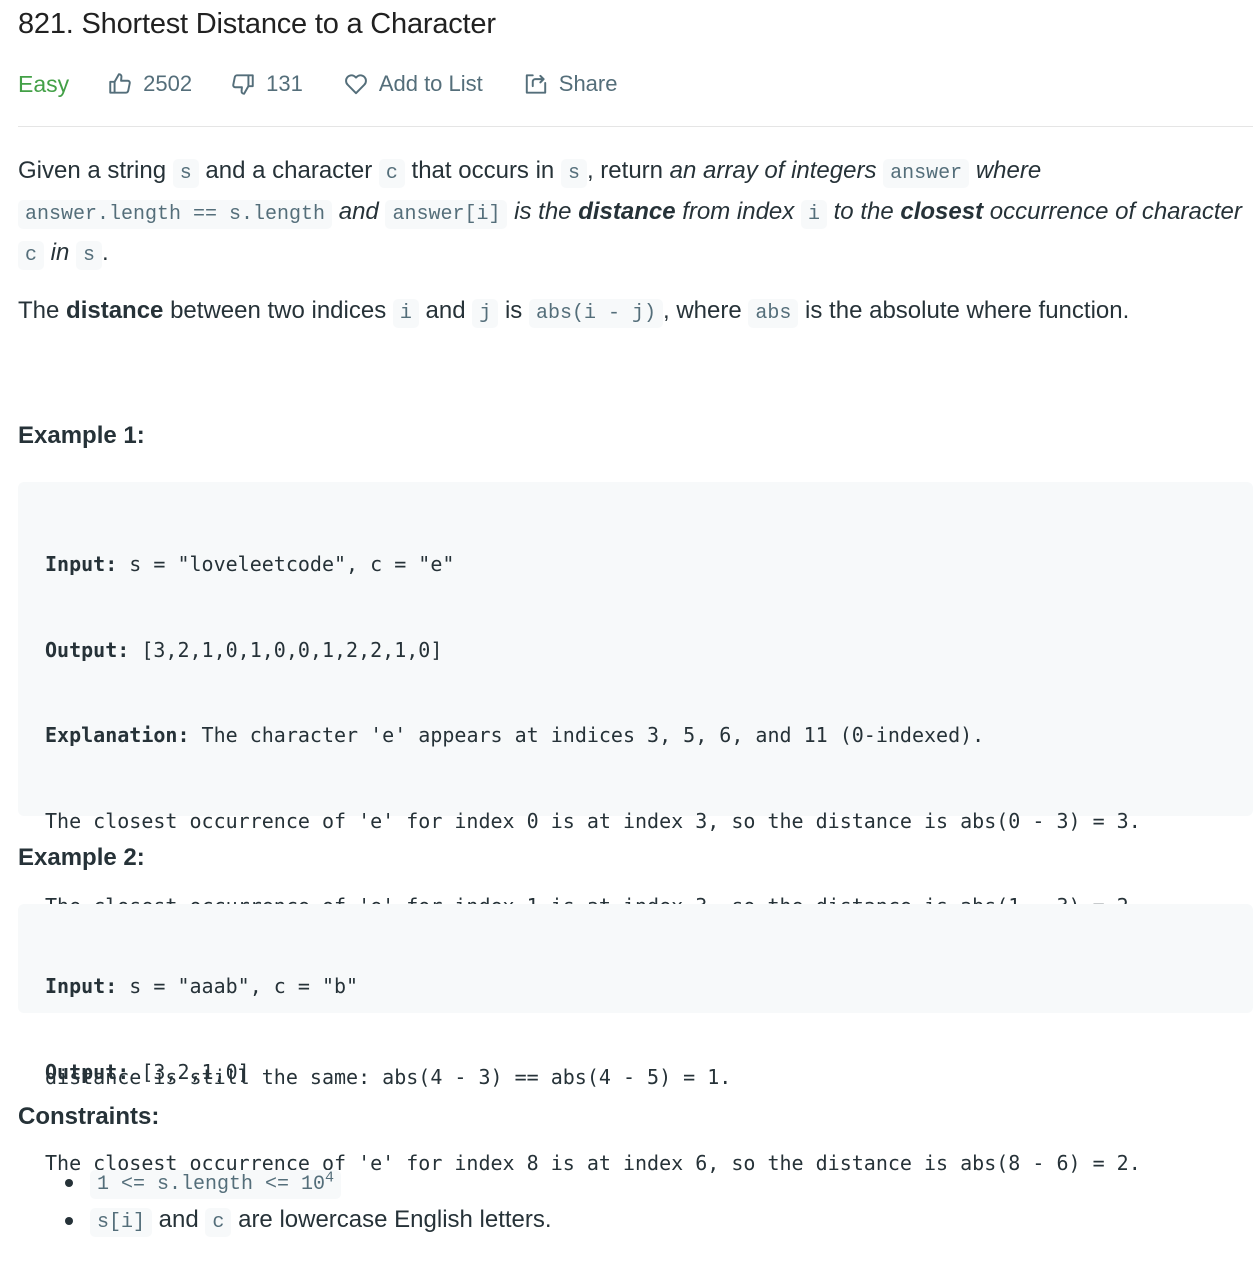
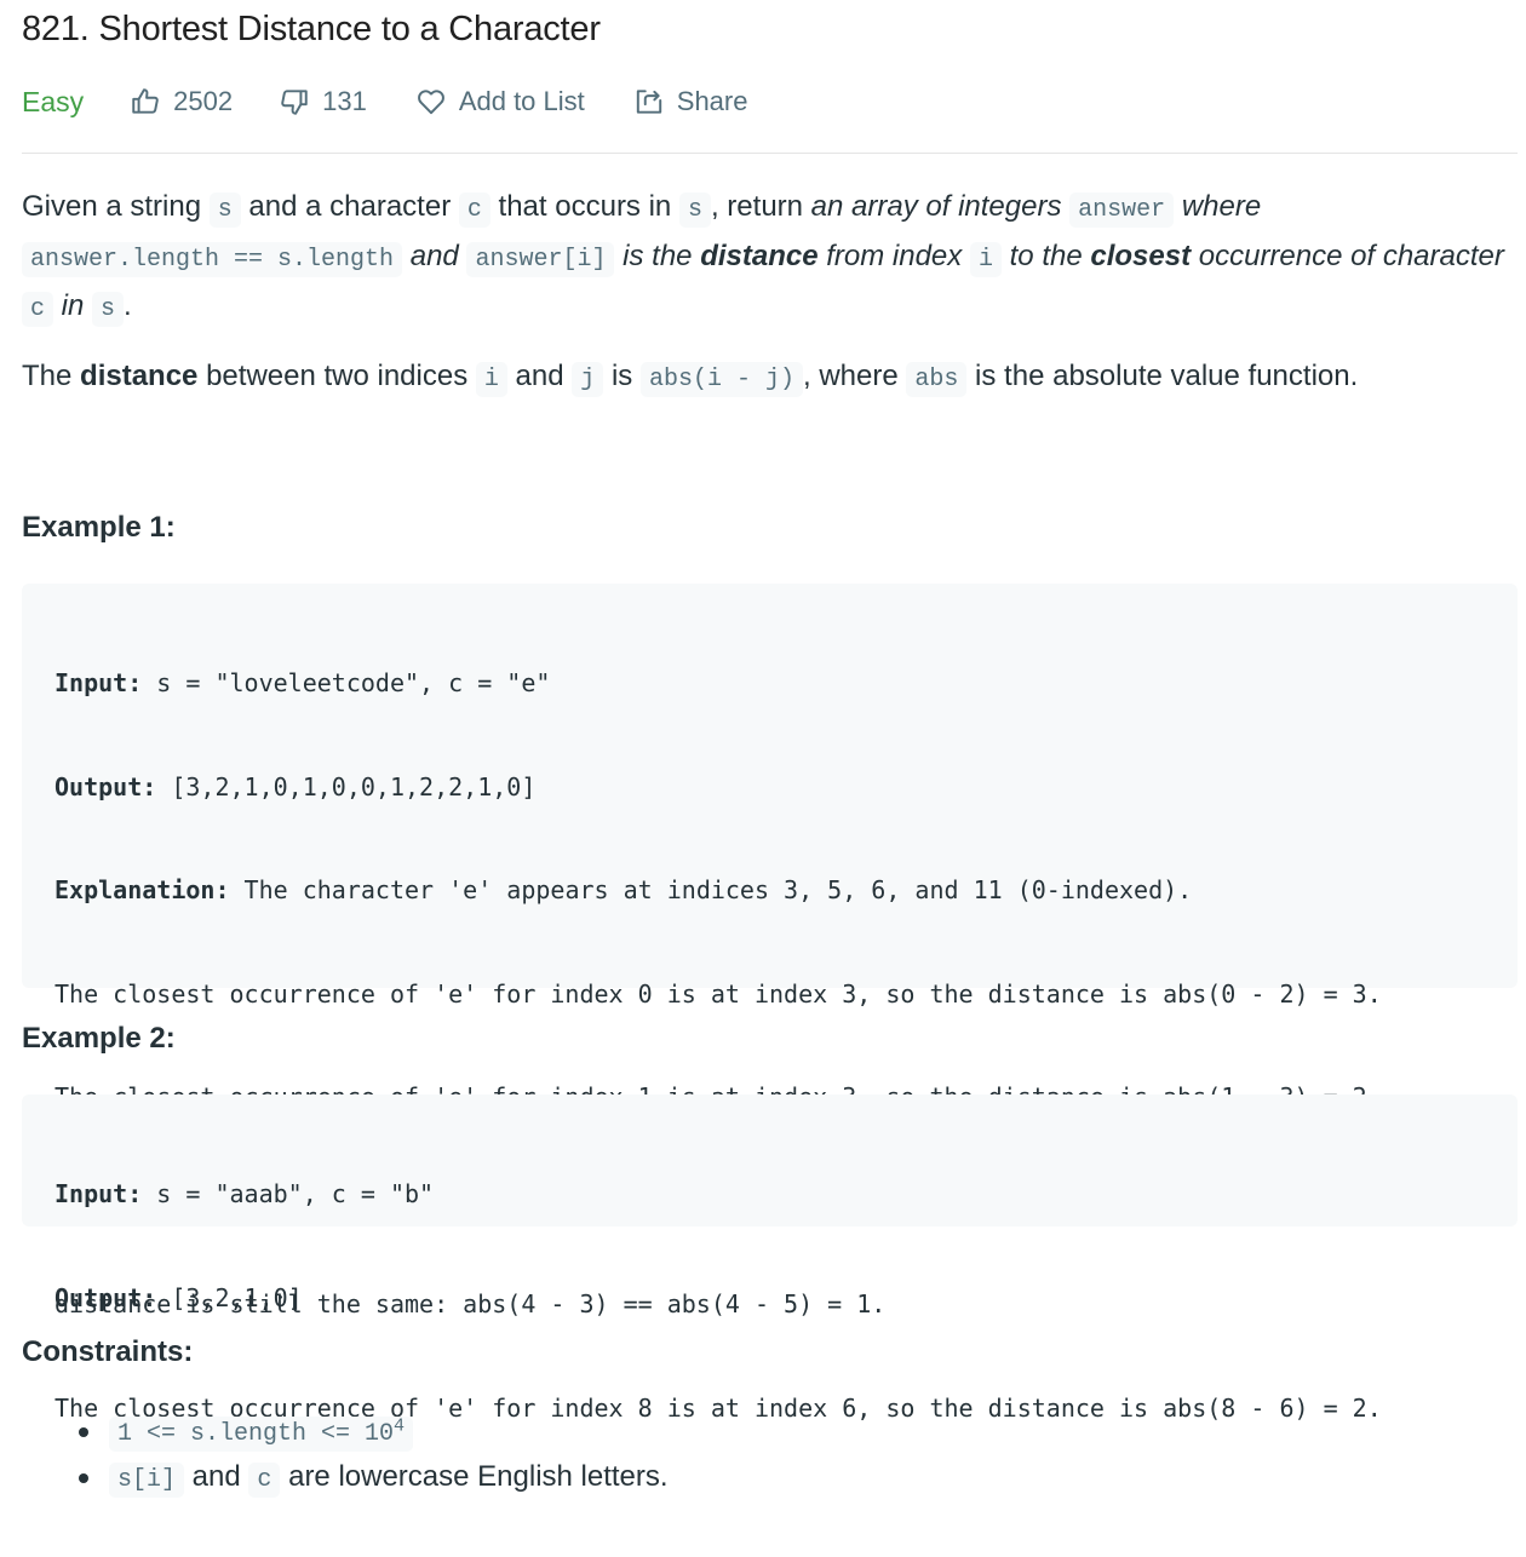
  821. Shortest Distance to a Character
  Easy
  2502
  131
  Add to List
  Share
  Given a string s and a character c that occurs in s , return an array of integers answer where
  answer.length == s.length and answer[i] is the distance from index i to the closest occurrence of character c in s .
- The distance between two indices i and j is abs(i - j) , where abs is the absolute where function.
+ The distance between two indices i and j is abs(i - j) , where abs is the absolute value function.
  Example 1:
  Input: s = "loveleetcode", c = "e"
  Output: [3,2,1,0,1,0,0,1,2,2,1,0]
  Explanation: The character 'e' appears at indices 3, 5, 6, and 11 (0-indexed).
- The closest occurrence of 'e' for index 0 is at index 3, so the distance is abs(0 - 3) = 3.
+ The closest occurrence of 'e' for index 0 is at index 3, so the distance is abs(0 - 2) = 3.
  distance is still the same: abs(4 - 3) == abs(4 - 5) = 1.
  The closest occurrence of 'e' for index 8 is at index 6, so the distance is abs(8 - 6) = 2.
  Example 2:
  Input: s = "aaab", c = "b"
  Output: [3,2,1,0]
  Constraints:
  1 <= s.length <= 104
  s[i] and c are lowercase English letters.
